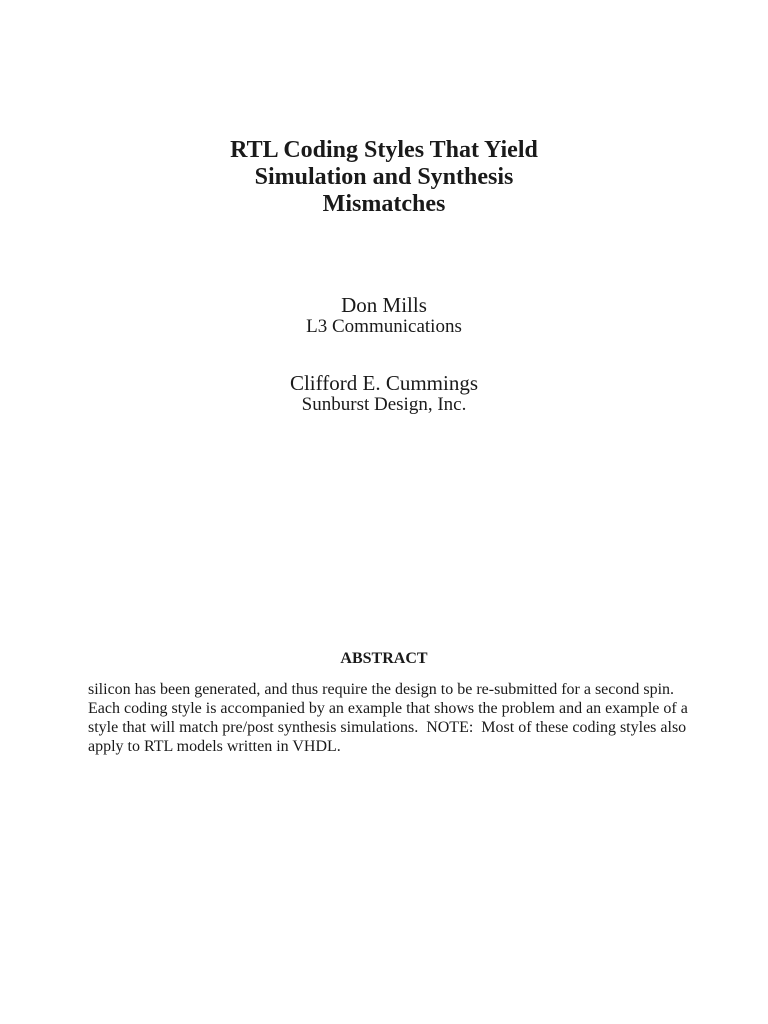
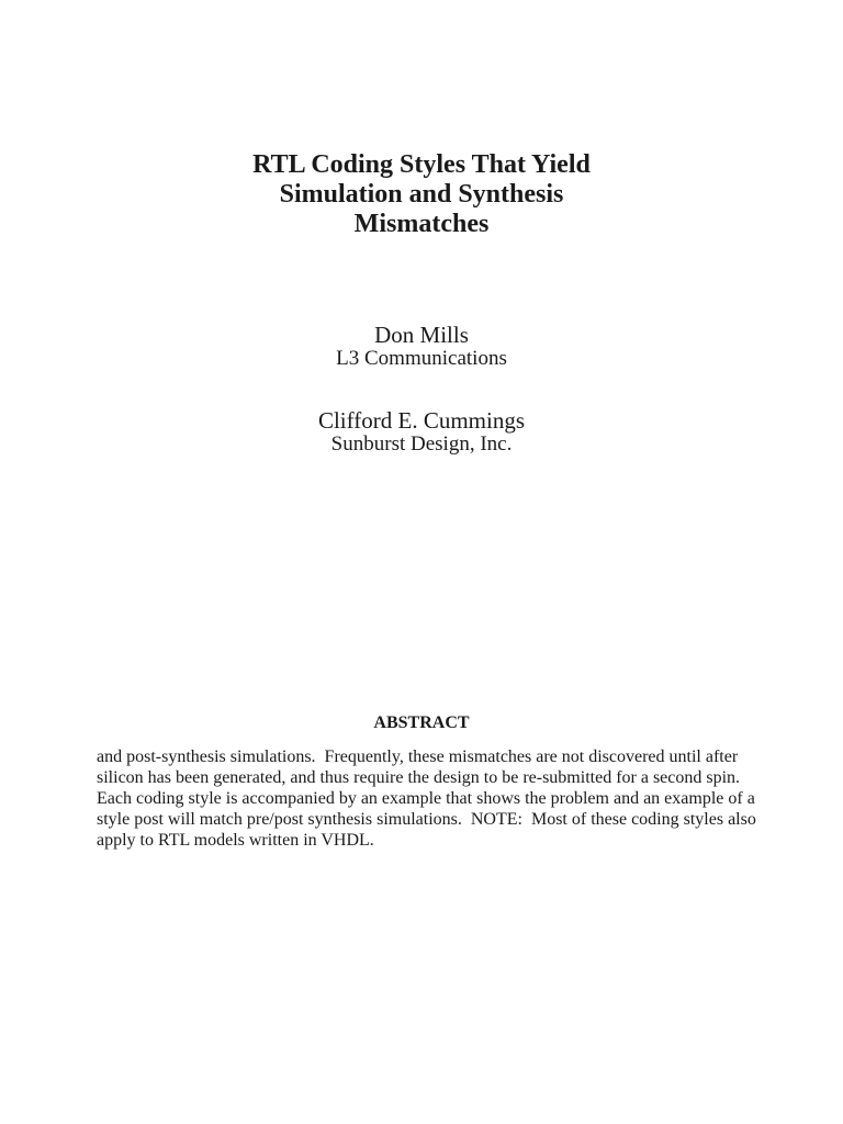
  RTL Coding Styles That Yield
  Simulation and Synthesis
  Mismatches
  Don Mills
  L3 Communications
  Clifford E. Cummings
  Sunburst Design, Inc.
  ABSTRACT
+ and post-synthesis simulations. Frequently, these mismatches are not discovered until after
  silicon has been generated, and thus require the design to be re-submitted for a second spin.
  Each coding style is accompanied by an example that shows the problem and an example of a
- style that will match pre/post synthesis simulations. NOTE: Most of these coding styles also
+ style post will match pre/post synthesis simulations. NOTE: Most of these coding styles also
  apply to RTL models written in VHDL.
